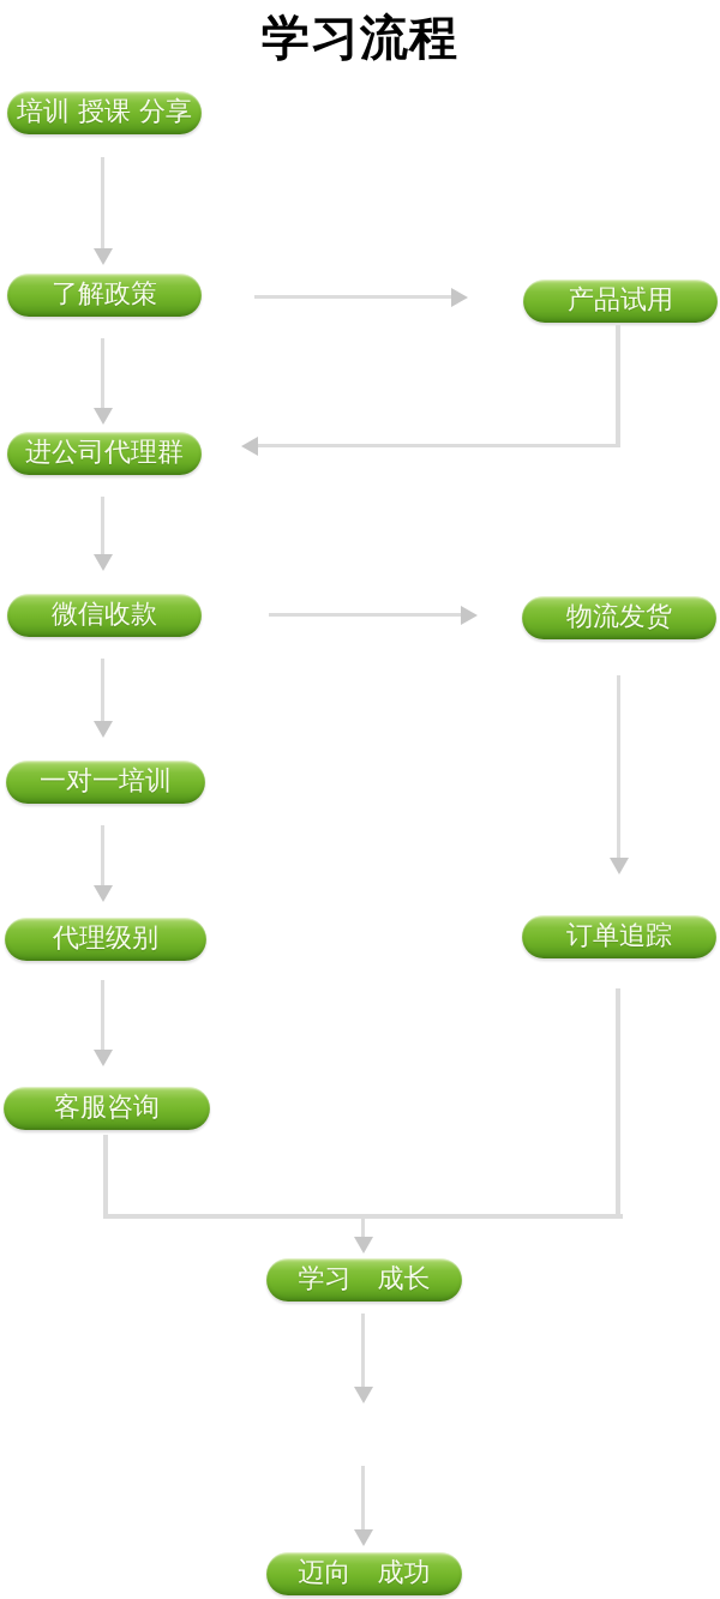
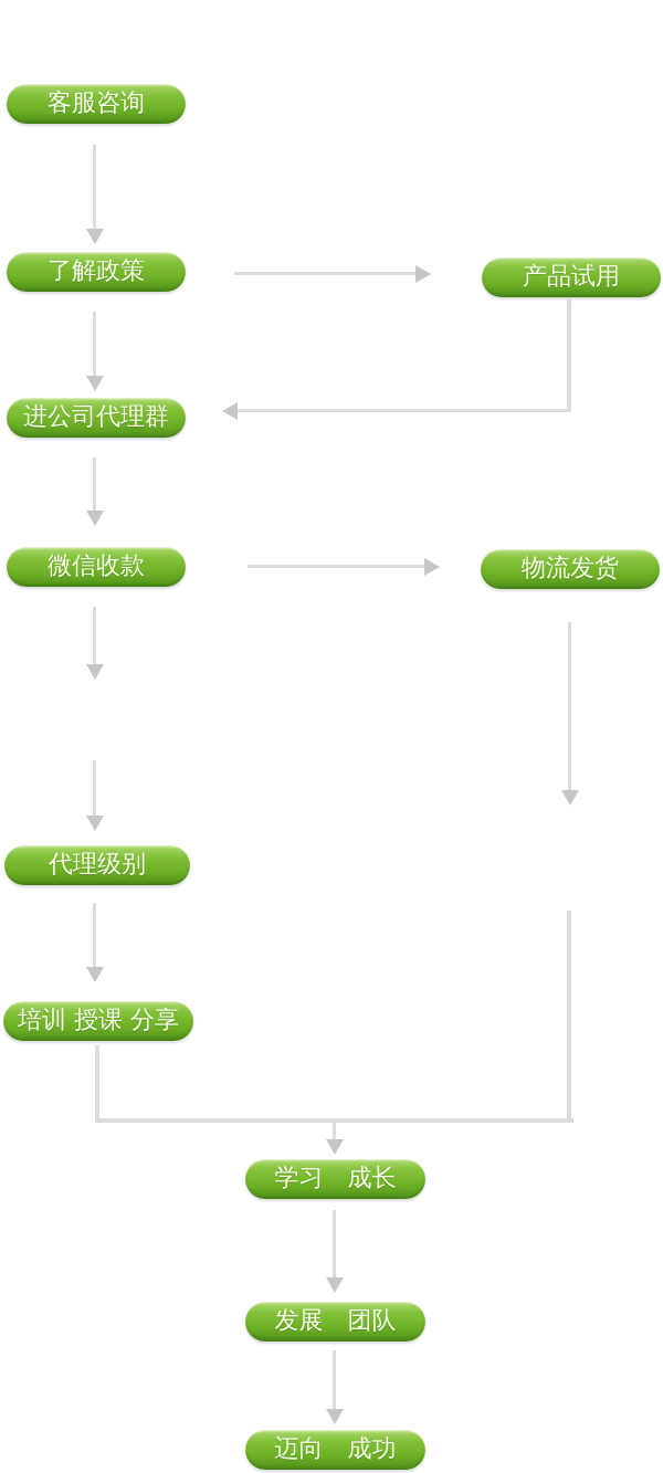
- 学习流程
- 培训 授课 分享
+ 客服咨询
  了解政策
  进公司代理群
  微信收款
- 一对一培训
  代理级别
- 客服咨询
+ 培训 授课 分享
  产品试用
  物流发货
- 订单追踪
  学习 成长
+ 发展 团队
  迈向 成功
